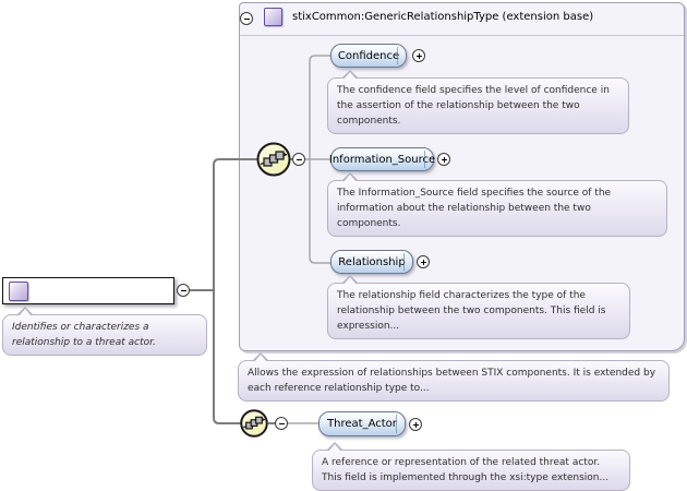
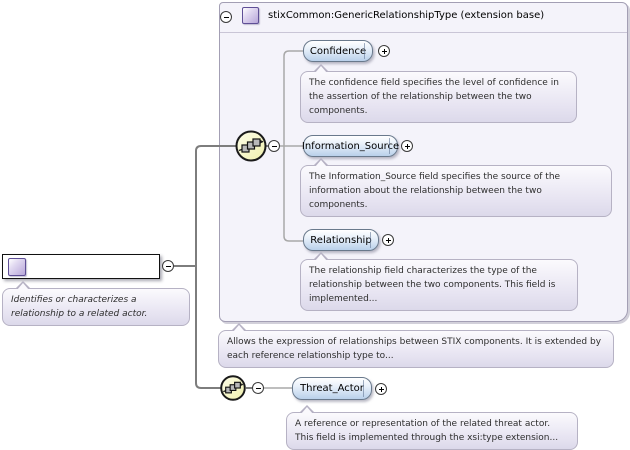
  stixCommon:GenericRelationshipType (extension base)
  Confidence
  The confidence field specifies the level of confidence in the assertion of the relationship between the two components.
  Information_Source
  The Information_Source field specifies the source of the information about the relationship between the two components.
  Relationship
- The relationship field characterizes the type of the relationship between the two components. This field is expression...
+ The relationship field characterizes the type of the relationship between the two components. This field is implemented...
- Identifies or characterizes a relationship to a threat actor.
+ Identifies or characterizes a relationship to a related actor.
  Allows the expression of relationships between STIX components. It is extended by each reference relationship type to...
  Threat_Actor
  A reference or representation of the related threat actor. This field is implemented through the xsi:type extension...
